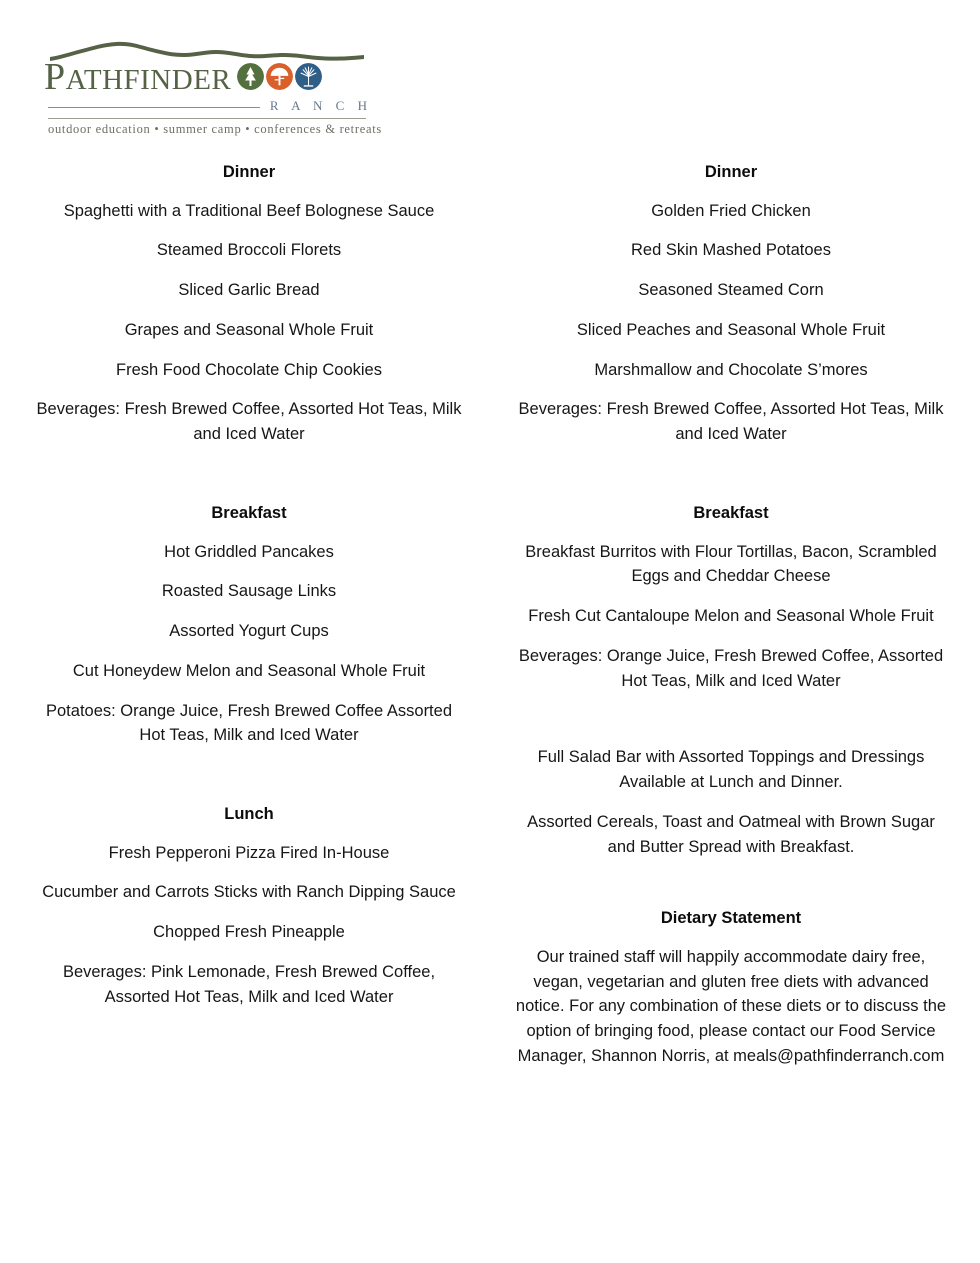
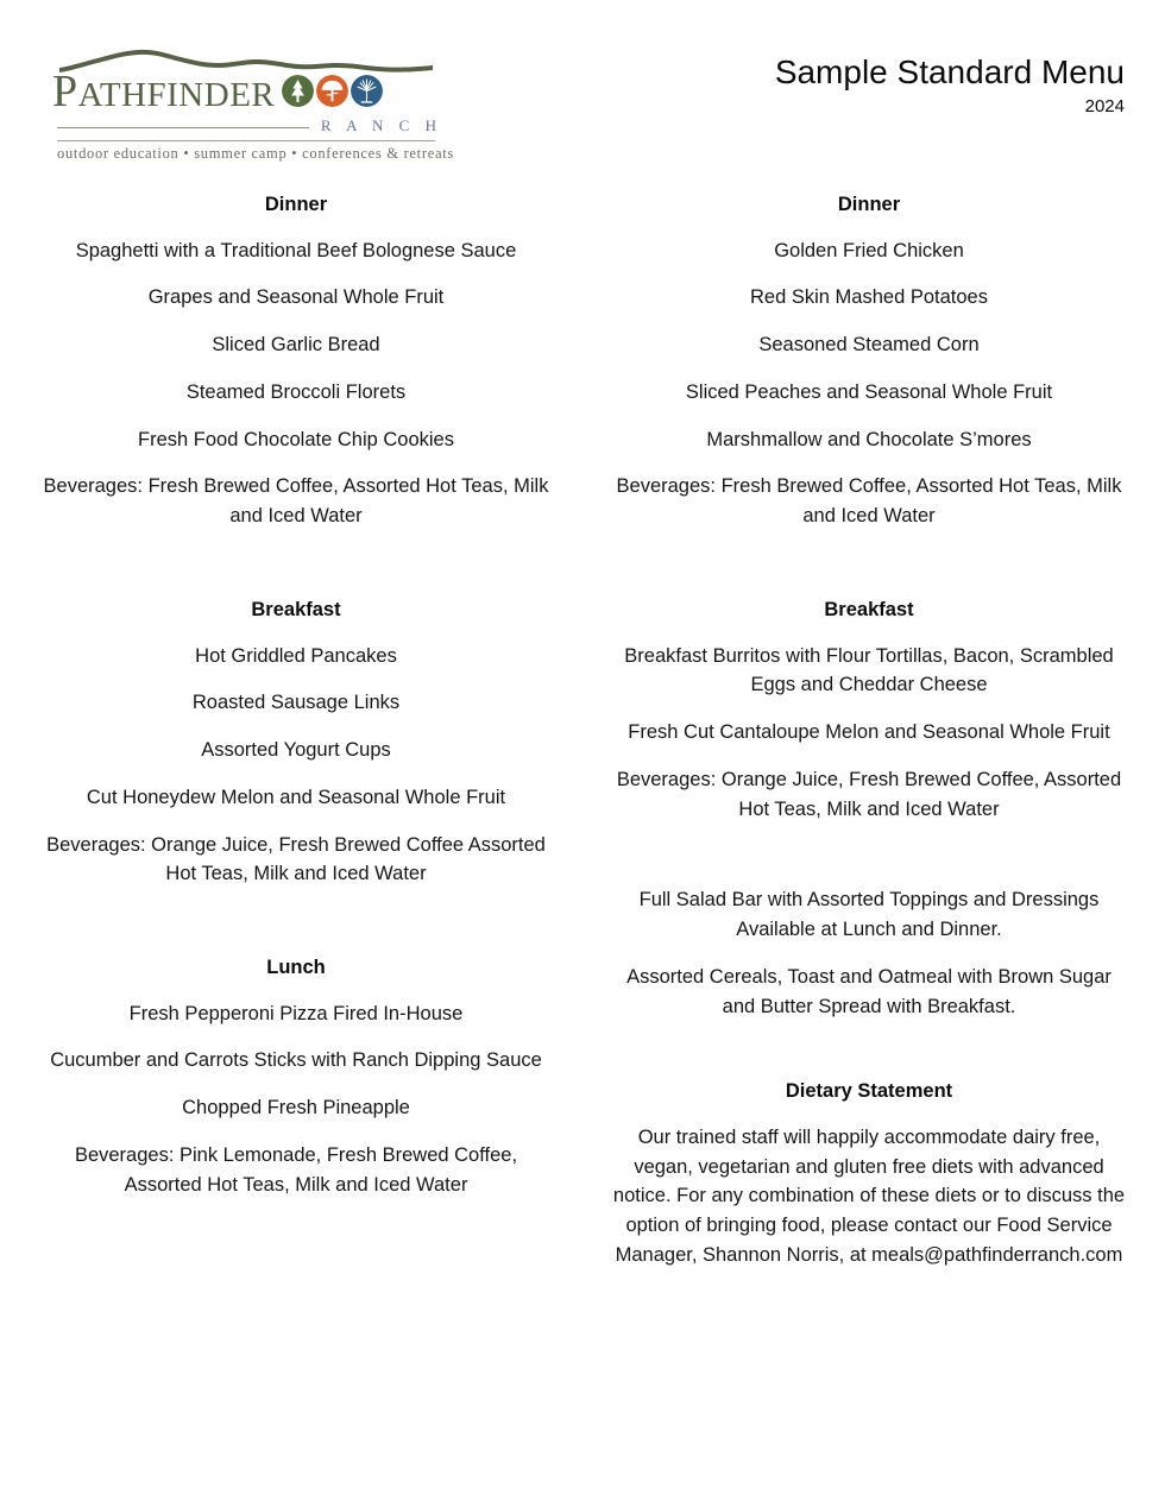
  PATHFINDER
  R A N C H
  outdoor education • summer camp • conferences & retreats
+ Sample Standard Menu
+ 2024
  Dinner
  Spaghetti with a Traditional Beef Bolognese Sauce
- Steamed Broccoli Florets
+ Grapes and Seasonal Whole Fruit
  Sliced Garlic Bread
- Grapes and Seasonal Whole Fruit
+ Steamed Broccoli Florets
  Fresh Food Chocolate Chip Cookies
  Beverages: Fresh Brewed Coffee, Assorted Hot Teas, Milk and Iced Water
  Breakfast
  Hot Griddled Pancakes
  Roasted Sausage Links
  Assorted Yogurt Cups
  Cut Honeydew Melon and Seasonal Whole Fruit
- Potatoes: Orange Juice, Fresh Brewed Coffee Assorted Hot Teas, Milk and Iced Water
+ Beverages: Orange Juice, Fresh Brewed Coffee Assorted Hot Teas, Milk and Iced Water
  Lunch
  Fresh Pepperoni Pizza Fired In-House
  Cucumber and Carrots Sticks with Ranch Dipping Sauce
  Chopped Fresh Pineapple
  Beverages: Pink Lemonade, Fresh Brewed Coffee, Assorted Hot Teas, Milk and Iced Water
  Dinner
  Golden Fried Chicken
  Red Skin Mashed Potatoes
  Seasoned Steamed Corn
  Sliced Peaches and Seasonal Whole Fruit
  Marshmallow and Chocolate S’mores
  Beverages: Fresh Brewed Coffee, Assorted Hot Teas, Milk and Iced Water
  Breakfast
  Breakfast Burritos with Flour Tortillas, Bacon, Scrambled Eggs and Cheddar Cheese
  Fresh Cut Cantaloupe Melon and Seasonal Whole Fruit
  Beverages: Orange Juice, Fresh Brewed Coffee, Assorted Hot Teas, Milk and Iced Water
  Full Salad Bar with Assorted Toppings and Dressings Available at Lunch and Dinner.
  Assorted Cereals, Toast and Oatmeal with Brown Sugar and Butter Spread with Breakfast.
  Dietary Statement
  Our trained staff will happily accommodate dairy free, vegan, vegetarian and gluten free diets with advanced notice. For any combination of these diets or to discuss the option of bringing food, please contact our Food Service Manager, Shannon Norris, at meals@pathfinderranch.com
